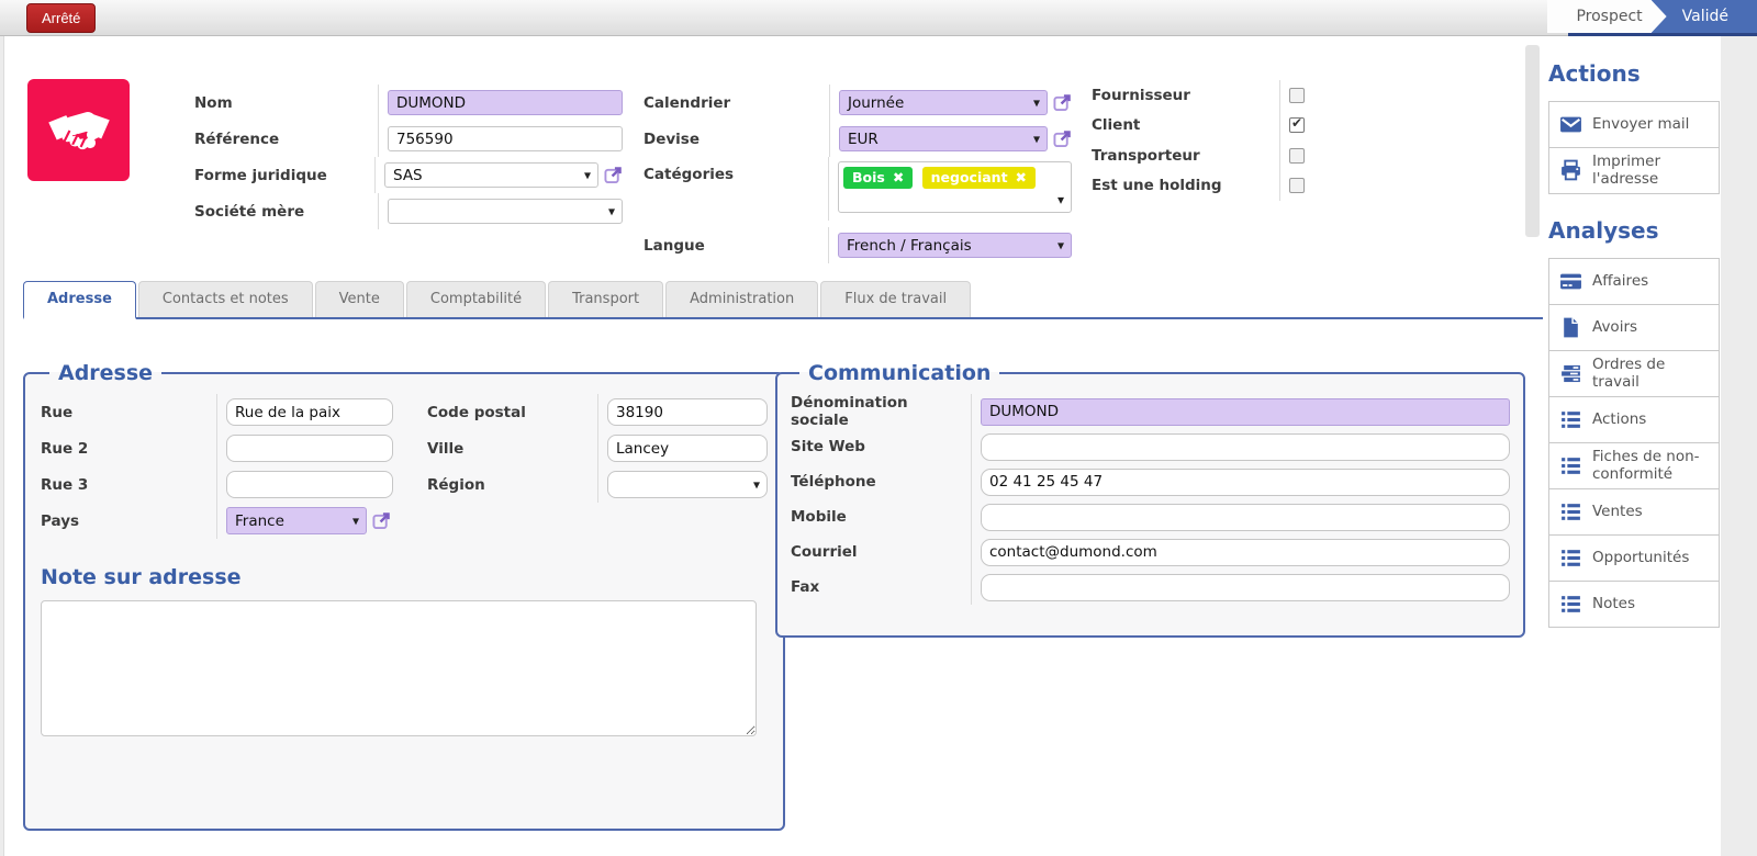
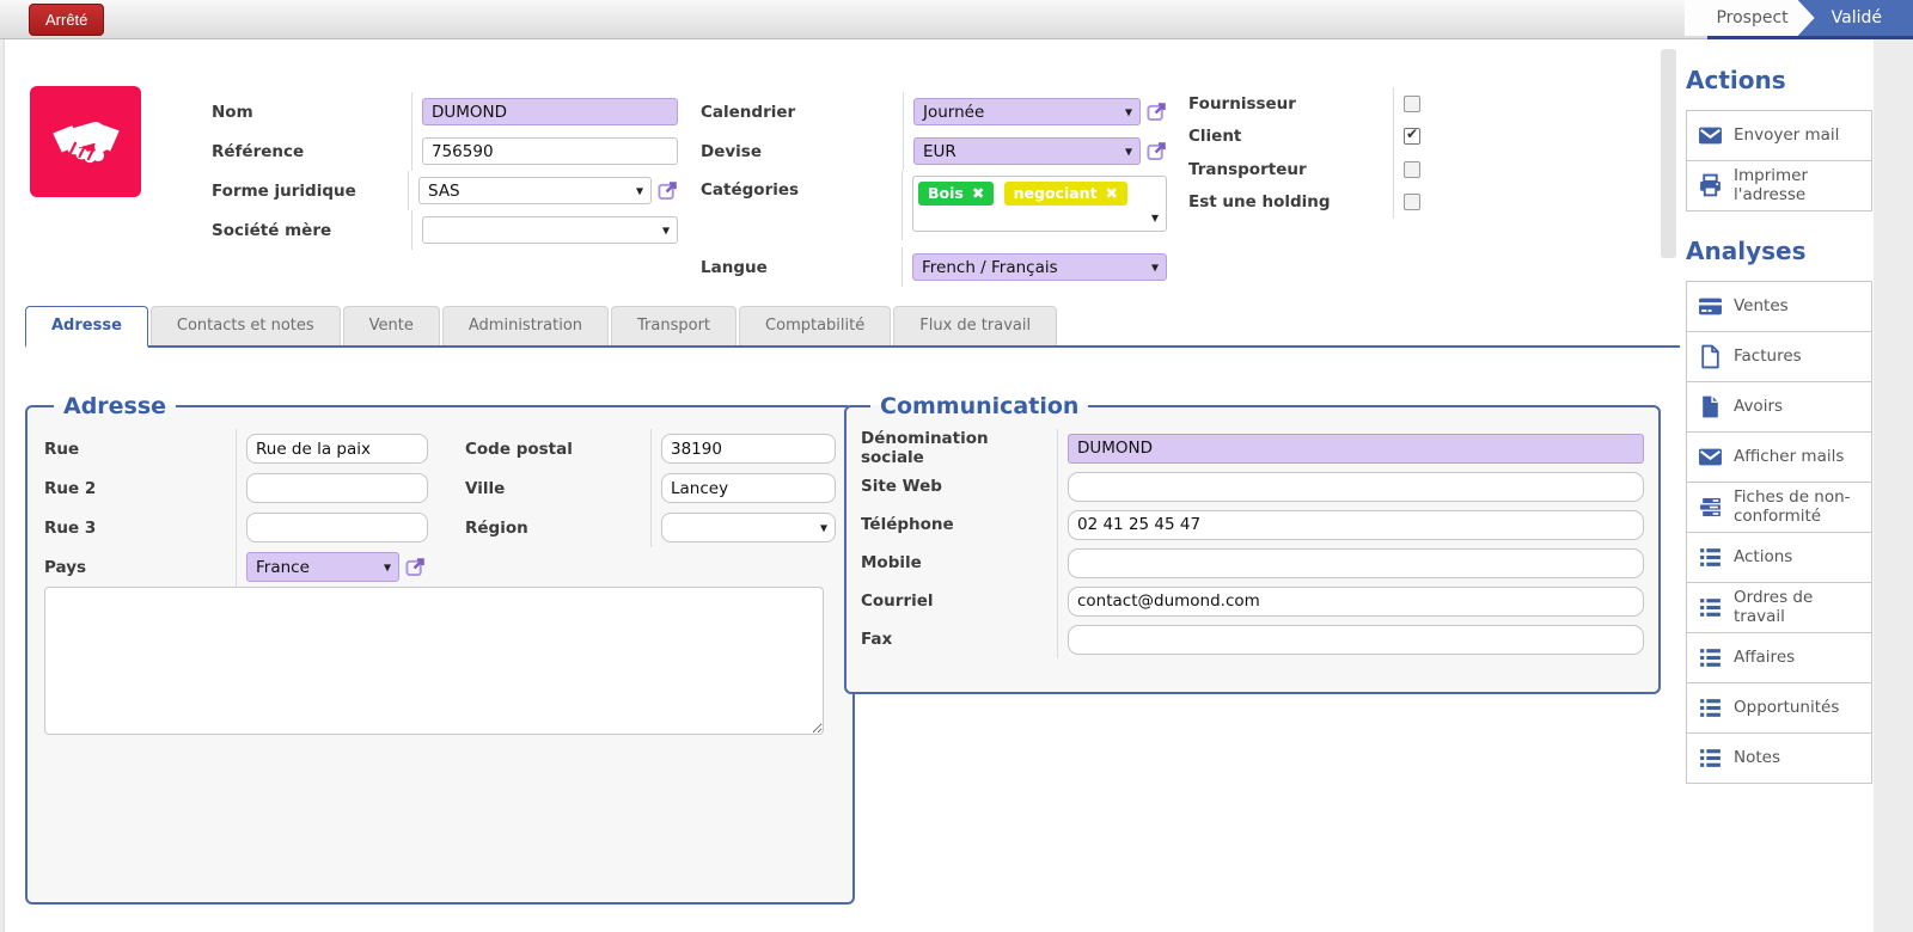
  Arrêté
  Prospect
  Validé
  Nom
  DUMOND
  Référence
  756590
  Forme juridique
  SAS
  Société mère
  Calendrier
  Journée
  Devise
  EUR
  Catégories
  Bois ✖ negociant ✖
  Langue
  French / Français
  Fournisseur
  Client
  Transporteur
  Est une holding
  Adresse
  Contacts et notes
  Vente
- Comptabilité
+ Administration
  Transport
- Administration
+ Comptabilité
  Flux de travail
  Adresse
  Rue
  Rue de la paix
  Rue 2
  Rue 3
  Pays
  France
  Code postal
  38190
  Ville
  Lancey
  Région
- Note sur adresse
  Communication
  Dénomination sociale
  DUMOND
  Site Web
  Téléphone
  02 41 25 45 47
  Mobile
  Courriel
  contact@dumond.com
  Fax
  Actions
  Envoyer mail
  Imprimer l'adresse
  Analyses
- Affaires
+ Ventes
+ Factures
  Avoirs
+ Afficher mails
- Ordres de travail
+ Fiches de non-conformité
  Actions
- Fiches de non-conformité
+ Ordres de travail
- Ventes
+ Affaires
  Opportunités
  Notes
